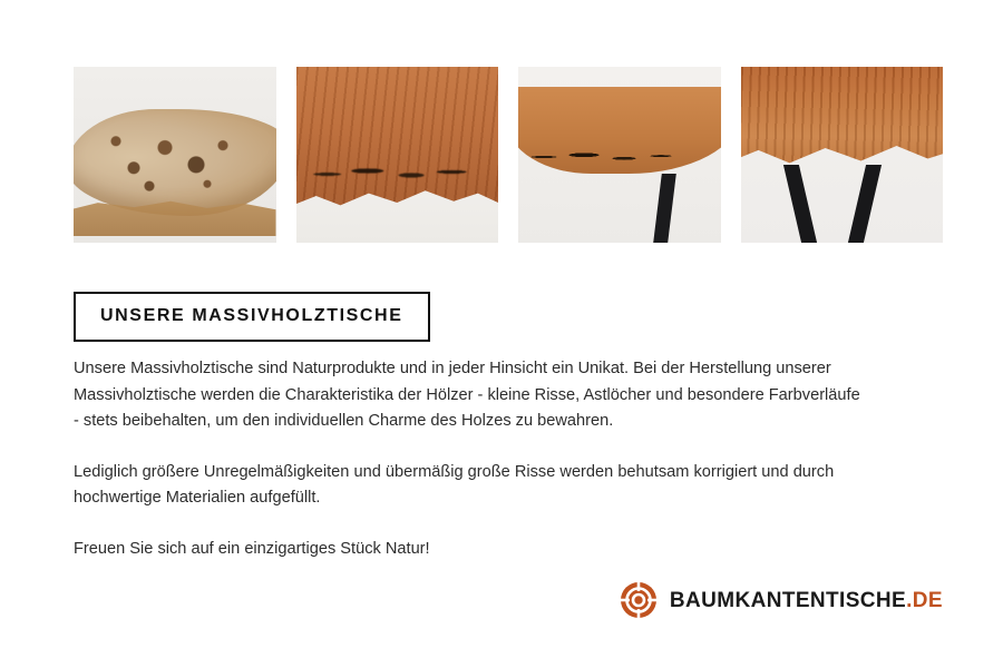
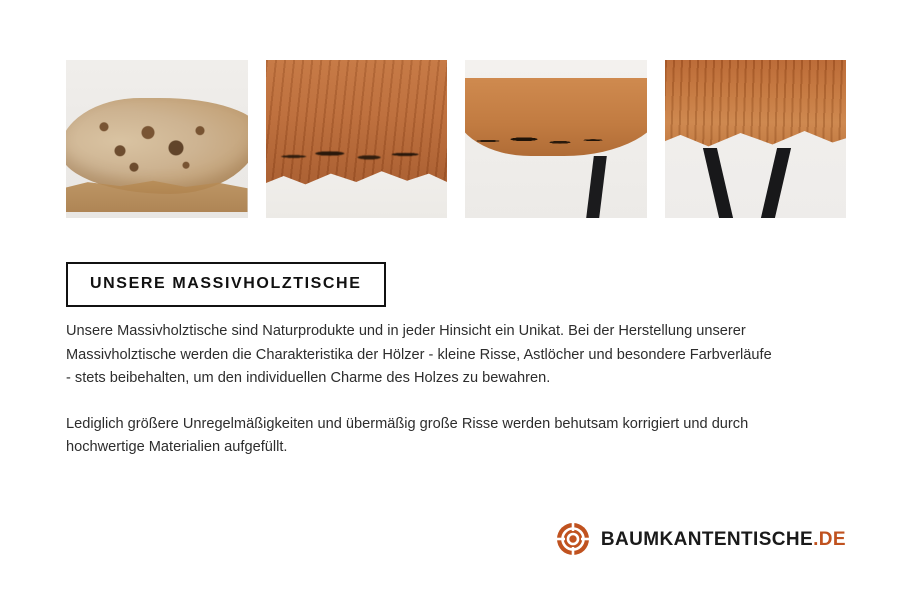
  UNSERE MASSIVHOLZTISCHE
  Unsere Massivholztische sind Naturprodukte und in jeder Hinsicht ein Unikat. Bei der Herstellung unserer Massivholztische werden die Charakteristika der Hölzer - kleine Risse, Astlöcher und besondere Farbverläufe - stets beibehalten, um den individuellen Charme des Holzes zu bewahren.
  Lediglich größere Unregelmäßigkeiten und übermäßig große Risse werden behutsam korrigiert und durch hochwertige Materialien aufgefüllt.
- Freuen Sie sich auf ein einzigartiges Stück Natur!
  BAUMKANTENTISCHE.DE
